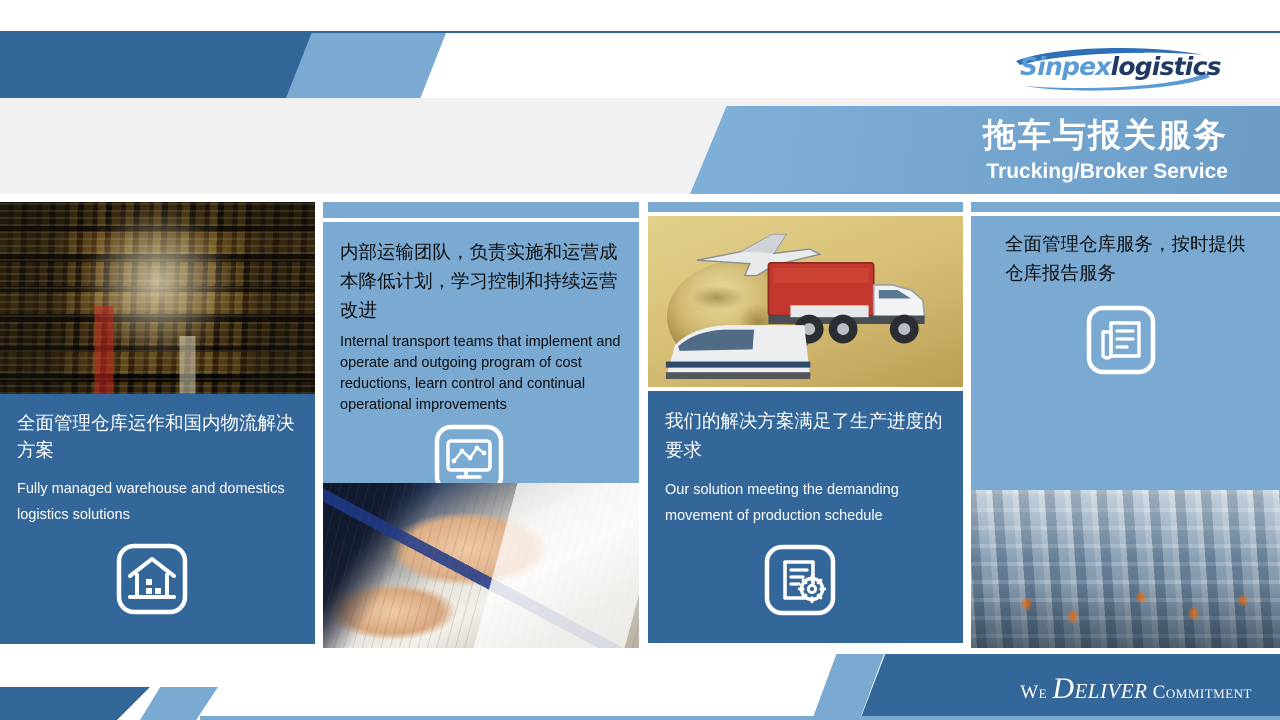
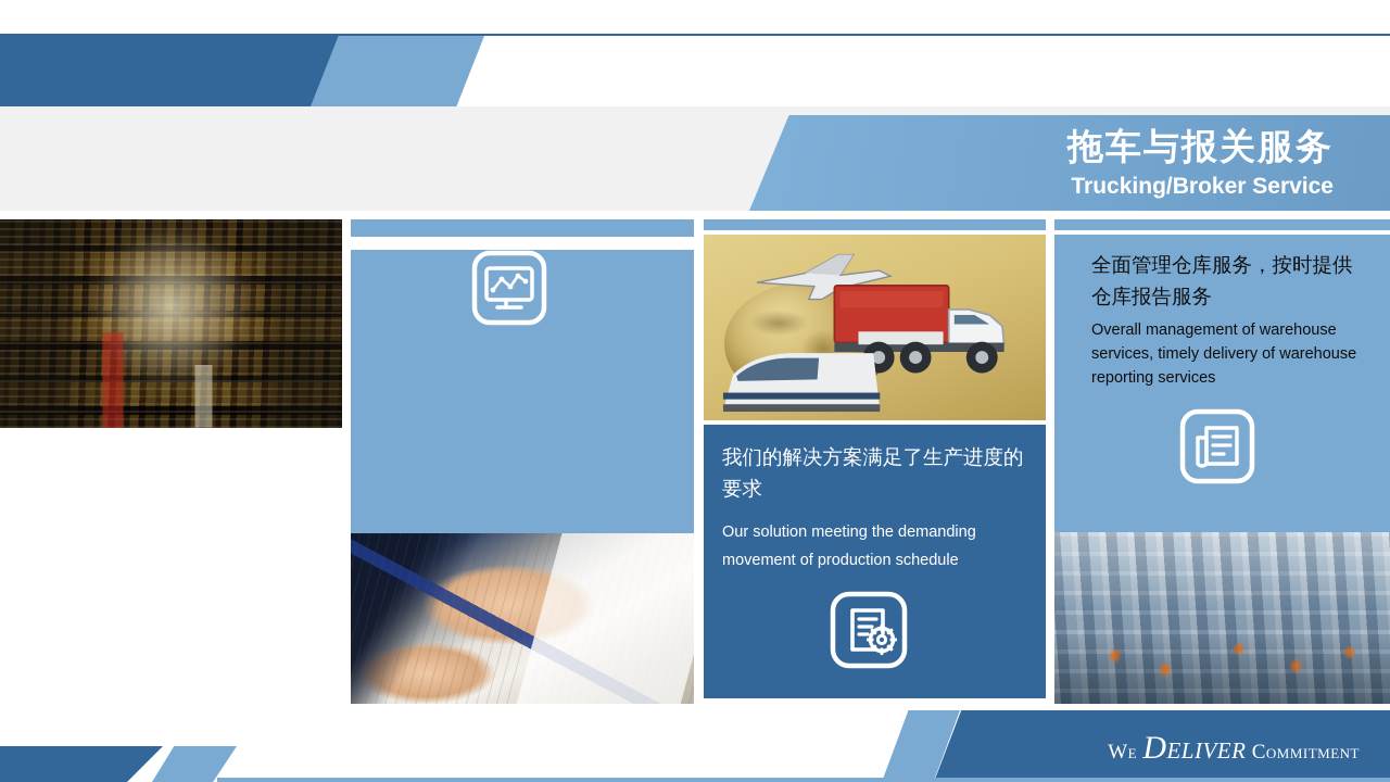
- Sinpexlogistics
  拖车与报关服务
  Trucking/Broker Service
- 全面管理仓库运作和国内物流解决方案
- Fully managed warehouse and domestics logistics solutions
- 内部运输团队，负责实施和运营成本降低计划，学习控制和持续运营改进
- Internal transport teams that implement and operate and outgoing program of cost reductions, learn control and continual operational improvements
  我们的解决方案满足了生产进度的要求
  Our solution meeting the demanding movement of production schedule
  全面管理仓库服务，按时提供仓库报告服务
+ Overall management of warehouse services, timely delivery of warehouse reporting services
  We Deliver Commitment
